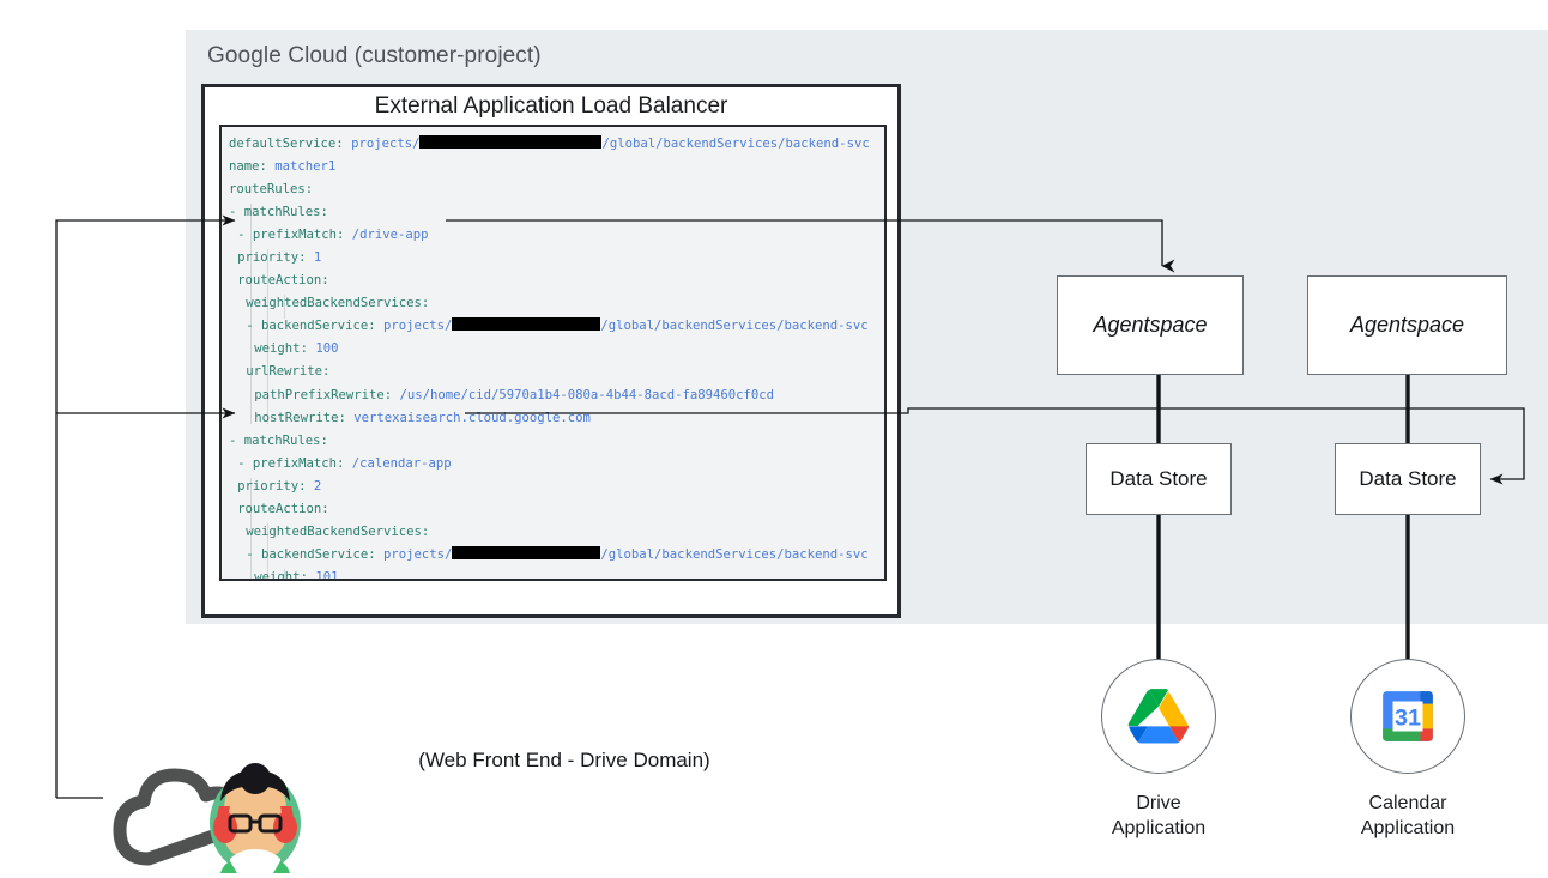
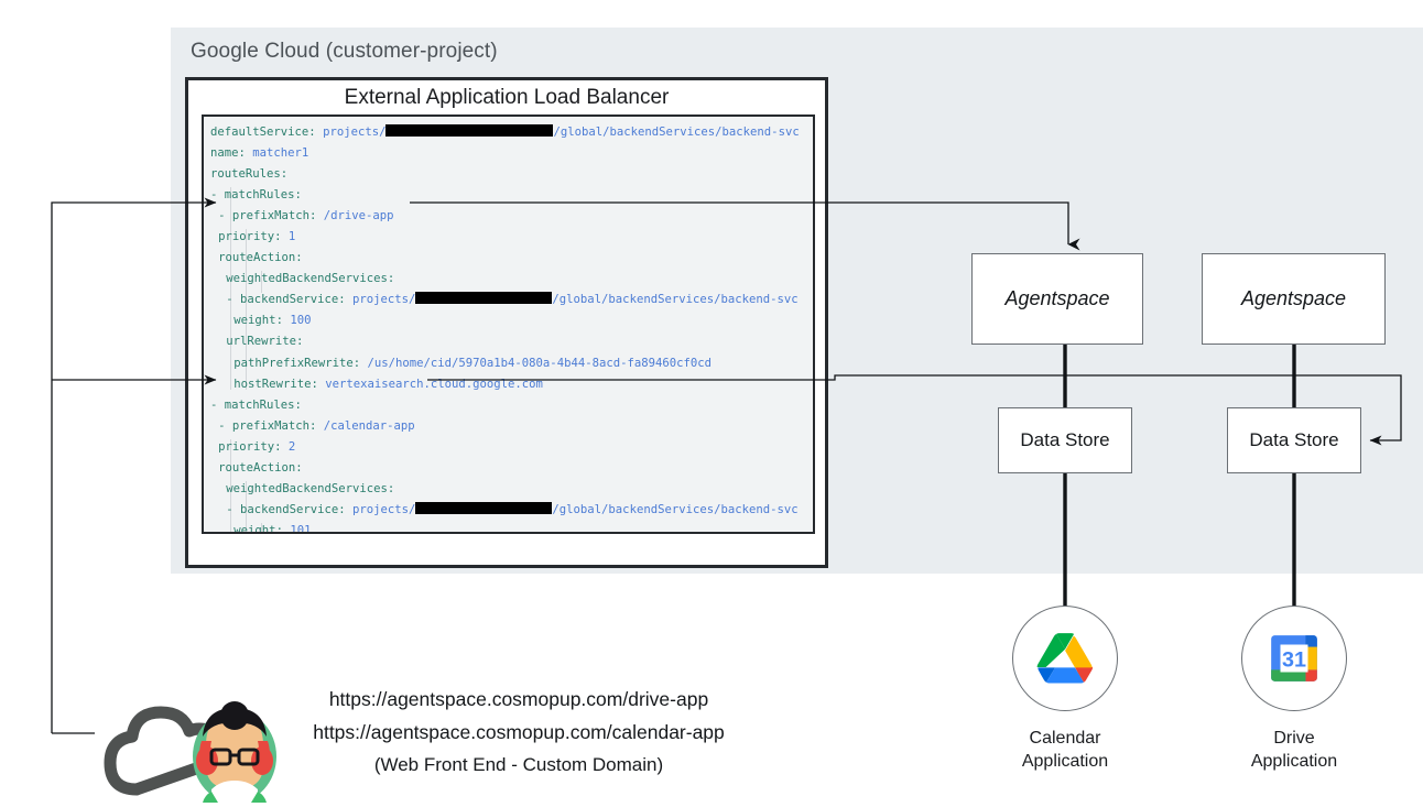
  Google Cloud (customer-project)
  External Application Load Balancer
  defaultService: projects/ /global/backendServices/backend-svc
  name: matcher1
  routeRules:
  - matchRules:
  - prefixMatch: /drive-app
  priority: 1
  routeAction:
  weightedBackendServices:
  - backendService: projects/ /global/backendServices/backend-svc
  weight: 100
  urlRewrite:
  pathPrefixRewrite: /us/home/cid/5970a1b4-080a-4b44-8acd-fa89460cf0cd
  hostRewrite: vertexaisearch.cloud.google.com
  - matchRules:
  - prefixMatch: /calendar-app
  priority: 2
  routeAction:
  weightedBackendServices:
  - backendService: projects/ /global/backendServices/backend-svc
  weight: 101
  Agentspace
  Agentspace
  Data Store
  Data Store
- Drive
+ Calendar
  Application
  31
- Calendar
+ Drive
  Application
+ https://agentspace.cosmopup.com/drive-app
+ https://agentspace.cosmopup.com/calendar-app
- (Web Front End - Drive Domain)
+ (Web Front End - Custom Domain)
